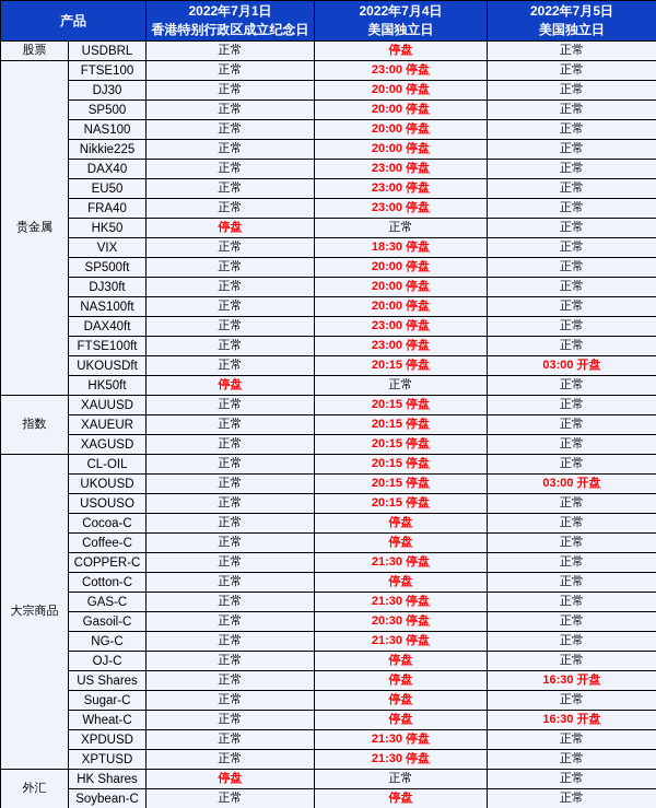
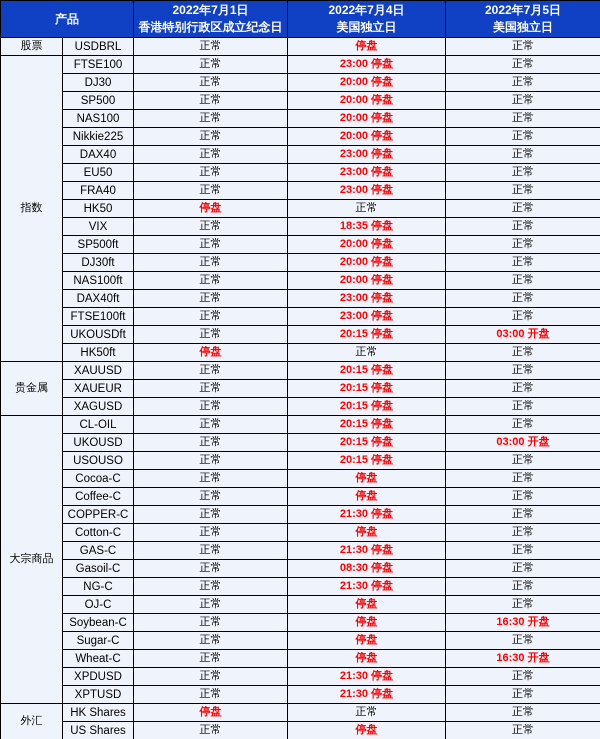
  产品	2022年7月1日 香港特别行政区成立纪念日	2022年7月4日 美国独立日	2022年7月5日 美国独立日
  股票	USDBRL	正常	停盘	正常
- 贵金属	FTSE100	正常	23:00 停盘	正常
+ 指数	FTSE100	正常	23:00 停盘	正常
  DJ30	正常	20:00 停盘	正常
  SP500	正常	20:00 停盘	正常
  NAS100	正常	20:00 停盘	正常
  Nikkie225	正常	20:00 停盘	正常
  DAX40	正常	23:00 停盘	正常
  EU50	正常	23:00 停盘	正常
  FRA40	正常	23:00 停盘	正常
  HK50	停盘	正常	正常
- VIX	正常	18:30 停盘	正常
+ VIX	正常	18:35 停盘	正常
  SP500ft	正常	20:00 停盘	正常
  DJ30ft	正常	20:00 停盘	正常
  NAS100ft	正常	20:00 停盘	正常
  DAX40ft	正常	23:00 停盘	正常
  FTSE100ft	正常	23:00 停盘	正常
  UKOUSDft	正常	20:15 停盘	03:00 开盘
  HK50ft	停盘	正常	正常
- 指数	XAUUSD	正常	20:15 停盘	正常
+ 贵金属	XAUUSD	正常	20:15 停盘	正常
  XAUEUR	正常	20:15 停盘	正常
  XAGUSD	正常	20:15 停盘	正常
  大宗商品	CL-OIL	正常	20:15 停盘	正常
  UKOUSD	正常	20:15 停盘	03:00 开盘
  USOUSO	正常	20:15 停盘	正常
  Cocoa-C	正常	停盘	正常
  Coffee-C	正常	停盘	正常
  COPPER-C	正常	21:30 停盘	正常
  Cotton-C	正常	停盘	正常
  GAS-C	正常	21:30 停盘	正常
- Gasoil-C	正常	20:30 停盘	正常
+ Gasoil-C	正常	08:30 停盘	正常
  NG-C	正常	21:30 停盘	正常
  OJ-C	正常	停盘	正常
- US Shares	正常	停盘	16:30 开盘
+ Soybean-C	正常	停盘	16:30 开盘
  Sugar-C	正常	停盘	正常
  Wheat-C	正常	停盘	16:30 开盘
  XPDUSD	正常	21:30 停盘	正常
  XPTUSD	正常	21:30 停盘	正常
  外汇	HK Shares	停盘	正常	正常
- Soybean-C	正常	停盘	正常
+ US Shares	正常	停盘	正常
